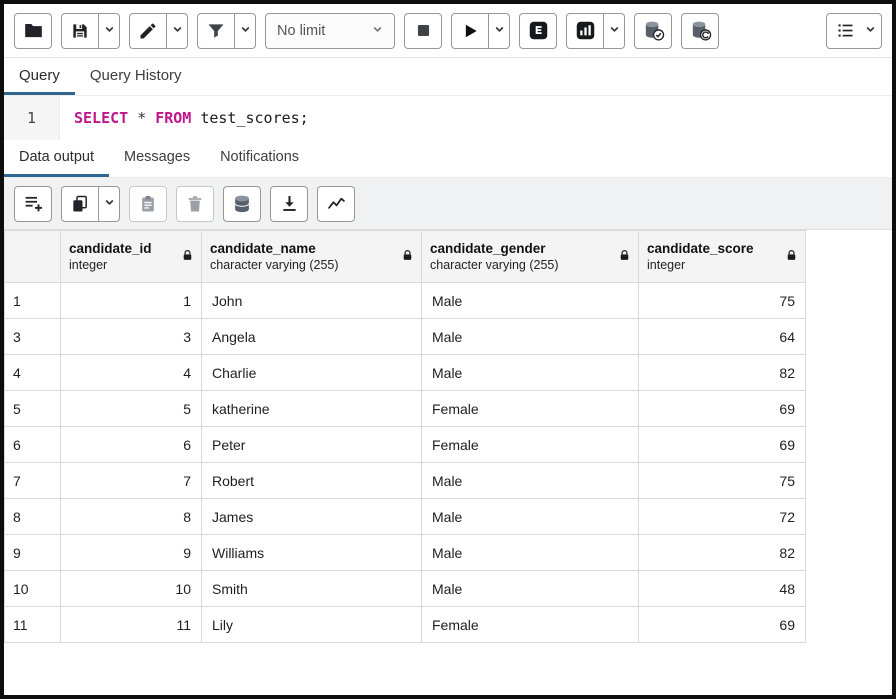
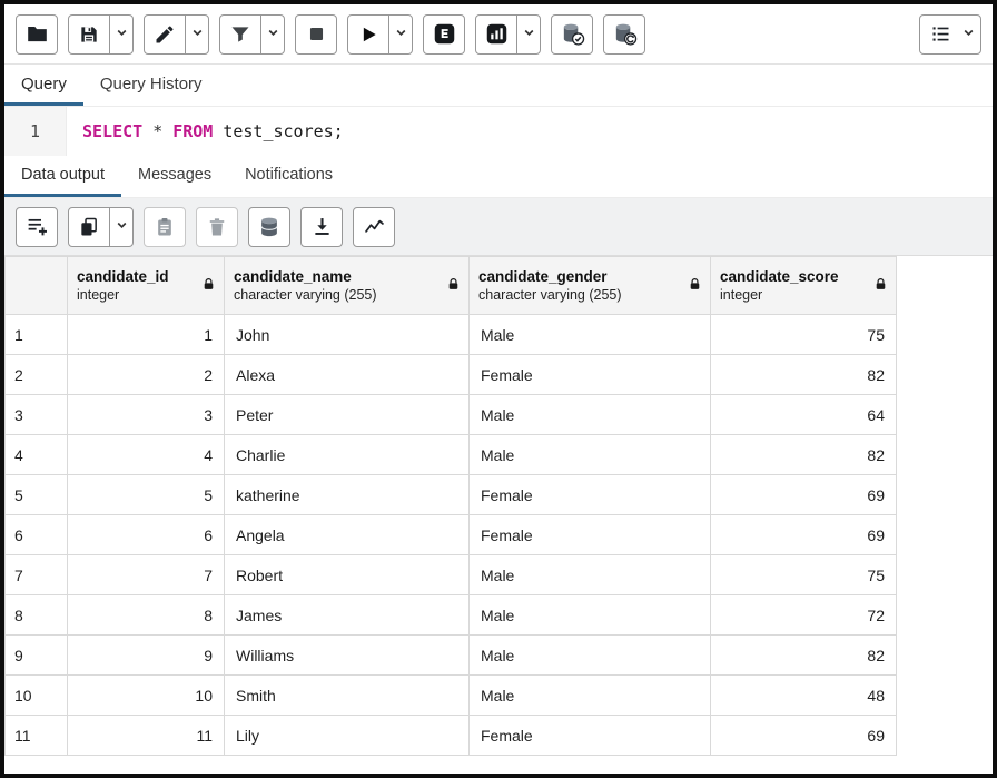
- No limit
  Query
  Query History
  1
  SELECT
  *
  FROM
  test_scores;
  Data output
  Messages
  Notifications
  	candidate_id integer	candidate_name character varying (255)	candidate_gender character varying (255)	candidate_score integer
  1	1	John	Male	75
+ 2	2	Alexa	Female	82
- 3	3	Angela	Male	64
+ 3	3	Peter	Male	64
  4	4	Charlie	Male	82
  5	5	katherine	Female	69
- 6	6	Peter	Female	69
+ 6	6	Angela	Female	69
  7	7	Robert	Male	75
  8	8	James	Male	72
  9	9	Williams	Male	82
  10	10	Smith	Male	48
  11	11	Lily	Female	69
